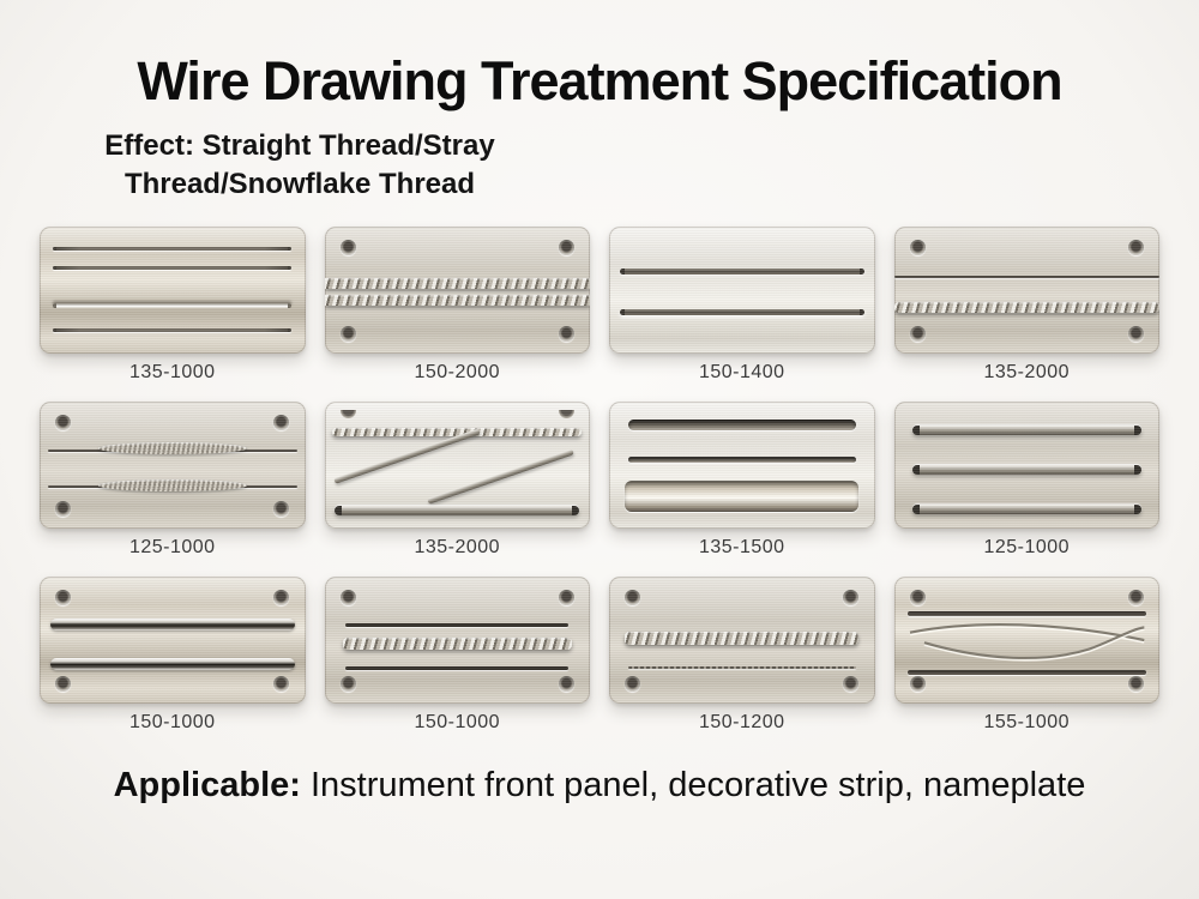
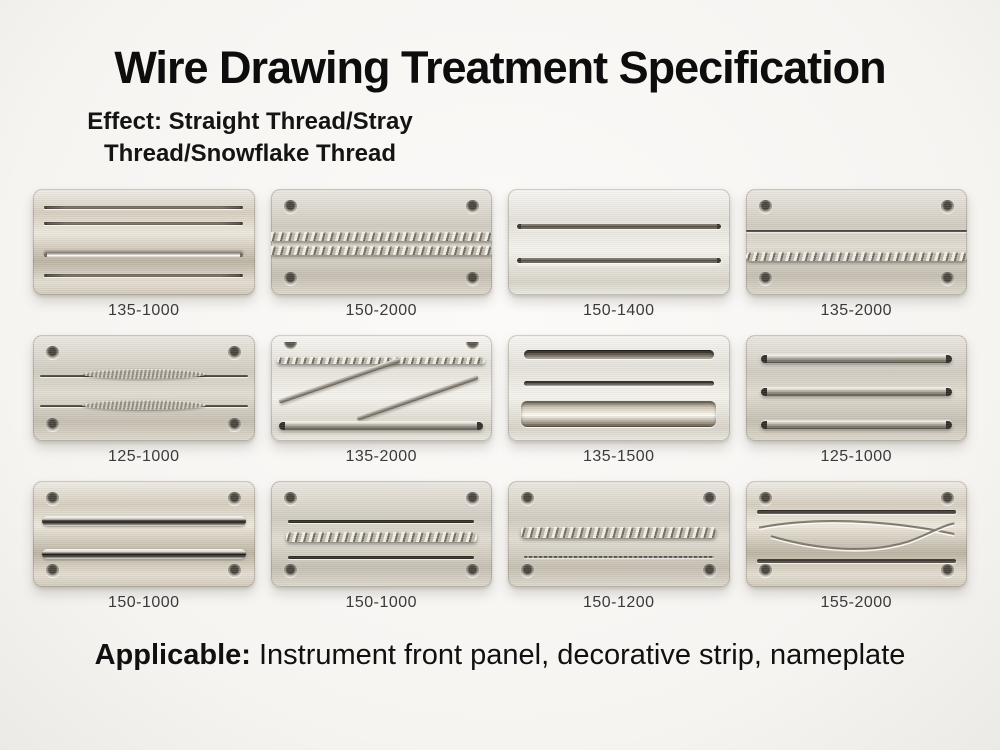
  Wire Drawing Treatment Specification
  Effect: Straight Thread/Stray
  Thread/Snowflake Thread
  135-1000
  150-2000
  150-1400
  135-2000
  125-1000
  135-2000
  135-1500
  125-1000
  150-1000
  150-1000
  150-1200
- 155-1000
+ 155-2000
  Applicable: Instrument front panel, decorative strip, nameplate
